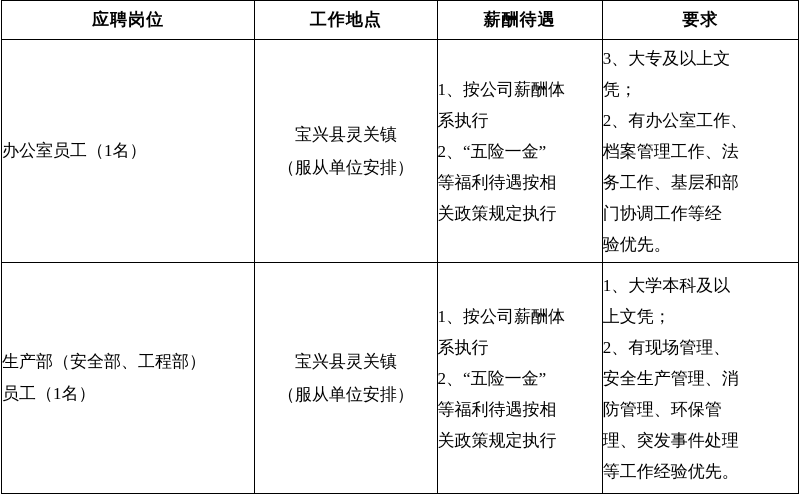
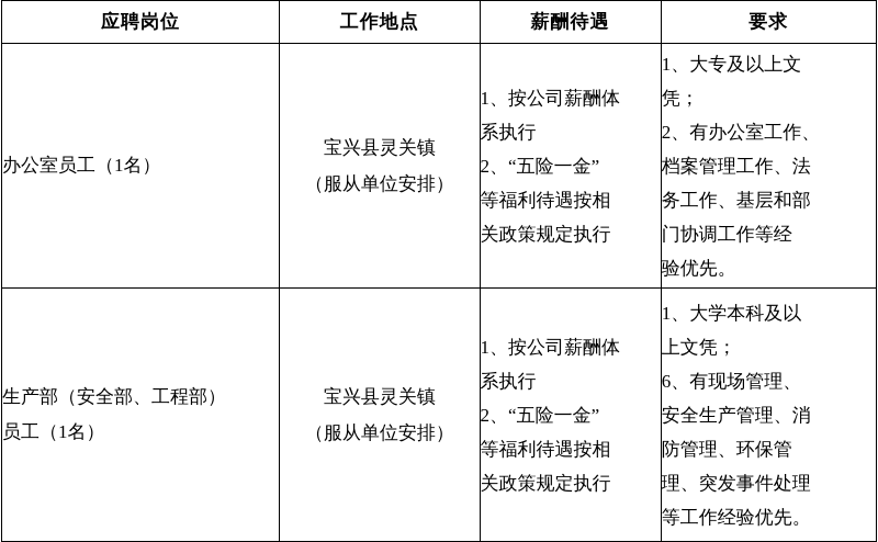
  应聘岗位	工作地点	薪酬待遇	要求
- 办公室员工（1名）	宝兴县灵关镇 （服从单位安排）	1、按公司薪酬体 系执行 2、“五险一金” 等福利待遇按相 关政策规定执行	3、大专及以上文 凭； 2、有办公室工作、 档案管理工作、法 务工作、基层和部 门协调工作等经 验优先。
+ 办公室员工（1名）	宝兴县灵关镇 （服从单位安排）	1、按公司薪酬体 系执行 2、“五险一金” 等福利待遇按相 关政策规定执行	1、大专及以上文 凭； 2、有办公室工作、 档案管理工作、法 务工作、基层和部 门协调工作等经 验优先。
- 生产部（安全部、工程部） 员工（1名）	宝兴县灵关镇 （服从单位安排）	1、按公司薪酬体 系执行 2、“五险一金” 等福利待遇按相 关政策规定执行	1、大学本科及以 上文凭； 2、有现场管理、 安全生产管理、消 防管理、环保管 理、突发事件处理 等工作经验优先。
+ 生产部（安全部、工程部） 员工（1名）	宝兴县灵关镇 （服从单位安排）	1、按公司薪酬体 系执行 2、“五险一金” 等福利待遇按相 关政策规定执行	1、大学本科及以 上文凭； 6、有现场管理、 安全生产管理、消 防管理、环保管 理、突发事件处理 等工作经验优先。
